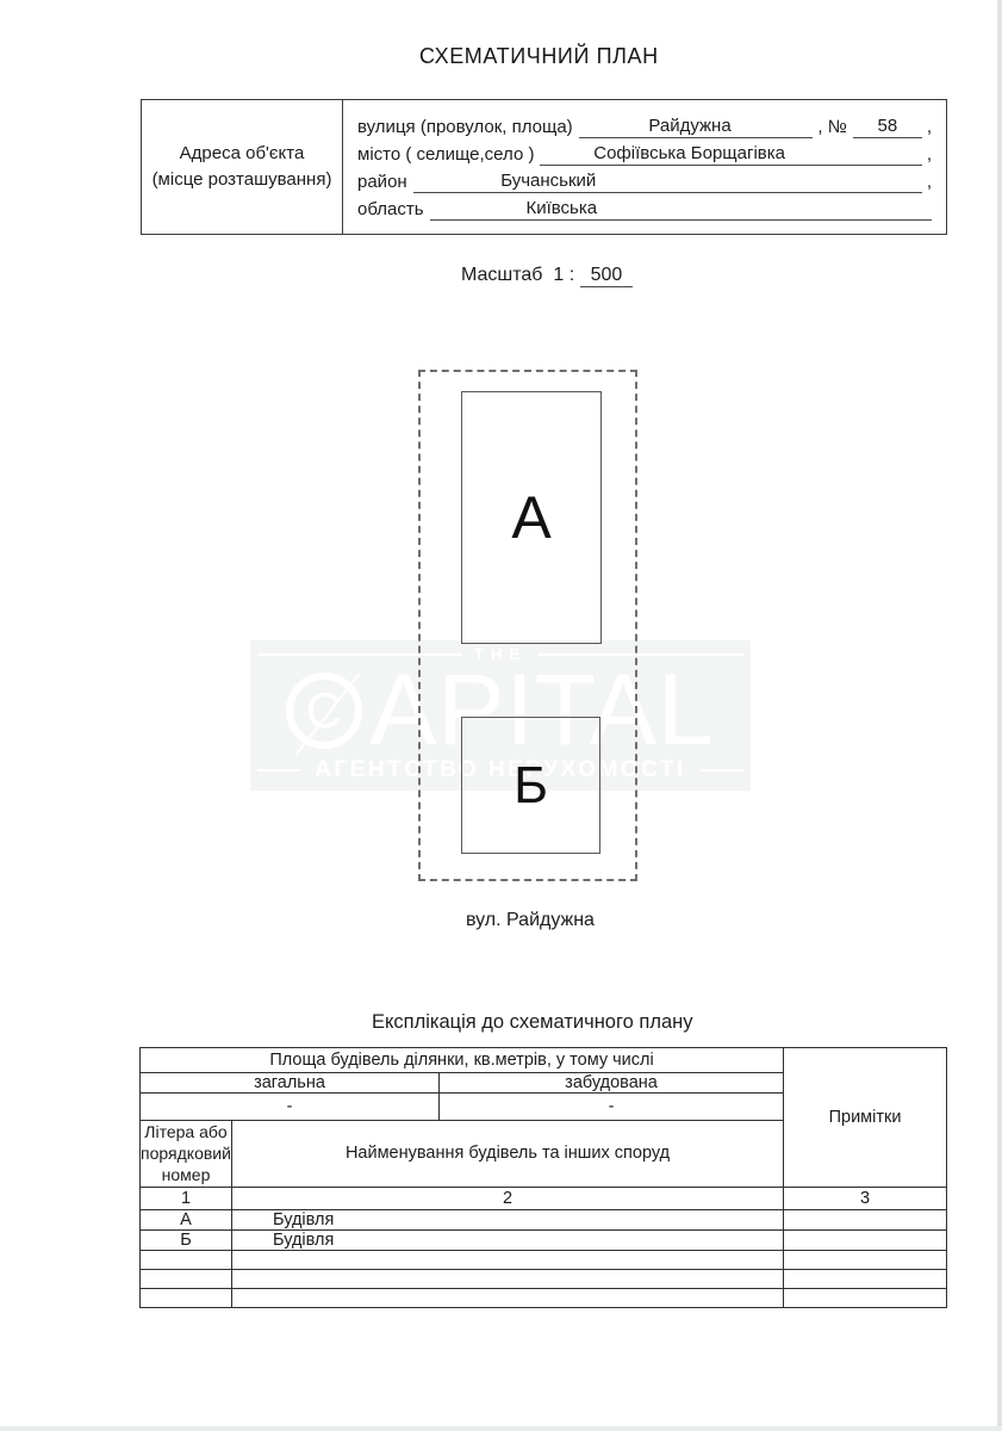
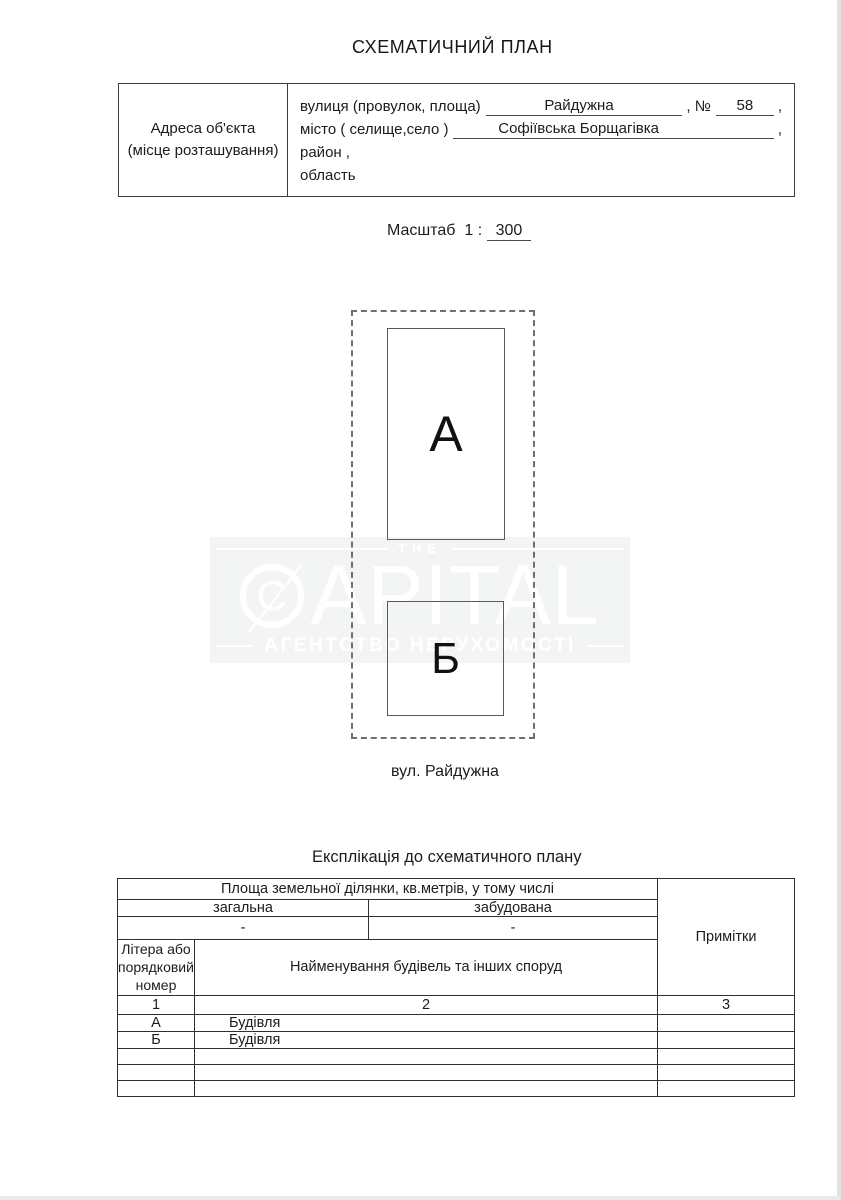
  СХЕМАТИЧНИЙ ПЛАН
  Адреса об'єкта
  (місце розташування)
  вулиця (провулок, площа)
  Райдужна
  , №
  58
  ,
  місто ( селище,село )
  Софіївська Борщагівка
  ,
  район
- Бучанський
  ,
  область
- Київська
- Масштаб 1 : 500
+ Масштаб 1 : 300
  APITAL
  АГЕНТСТВО НЕРУХОМОСТІ
  А
  Б
  вул. Райдужна
  Експлікація до схематичного плану
- Площа будівель ділянки, кв.метрів, у тому числі	Примітки
+ Площа земельної ділянки, кв.метрів, у тому числі	Примітки
  загальна	забудована
  -	-
  Літера або порядковий номер	Найменування будівель та інших споруд
  1	2	3
  А	Будівля
  Б	Будівля
